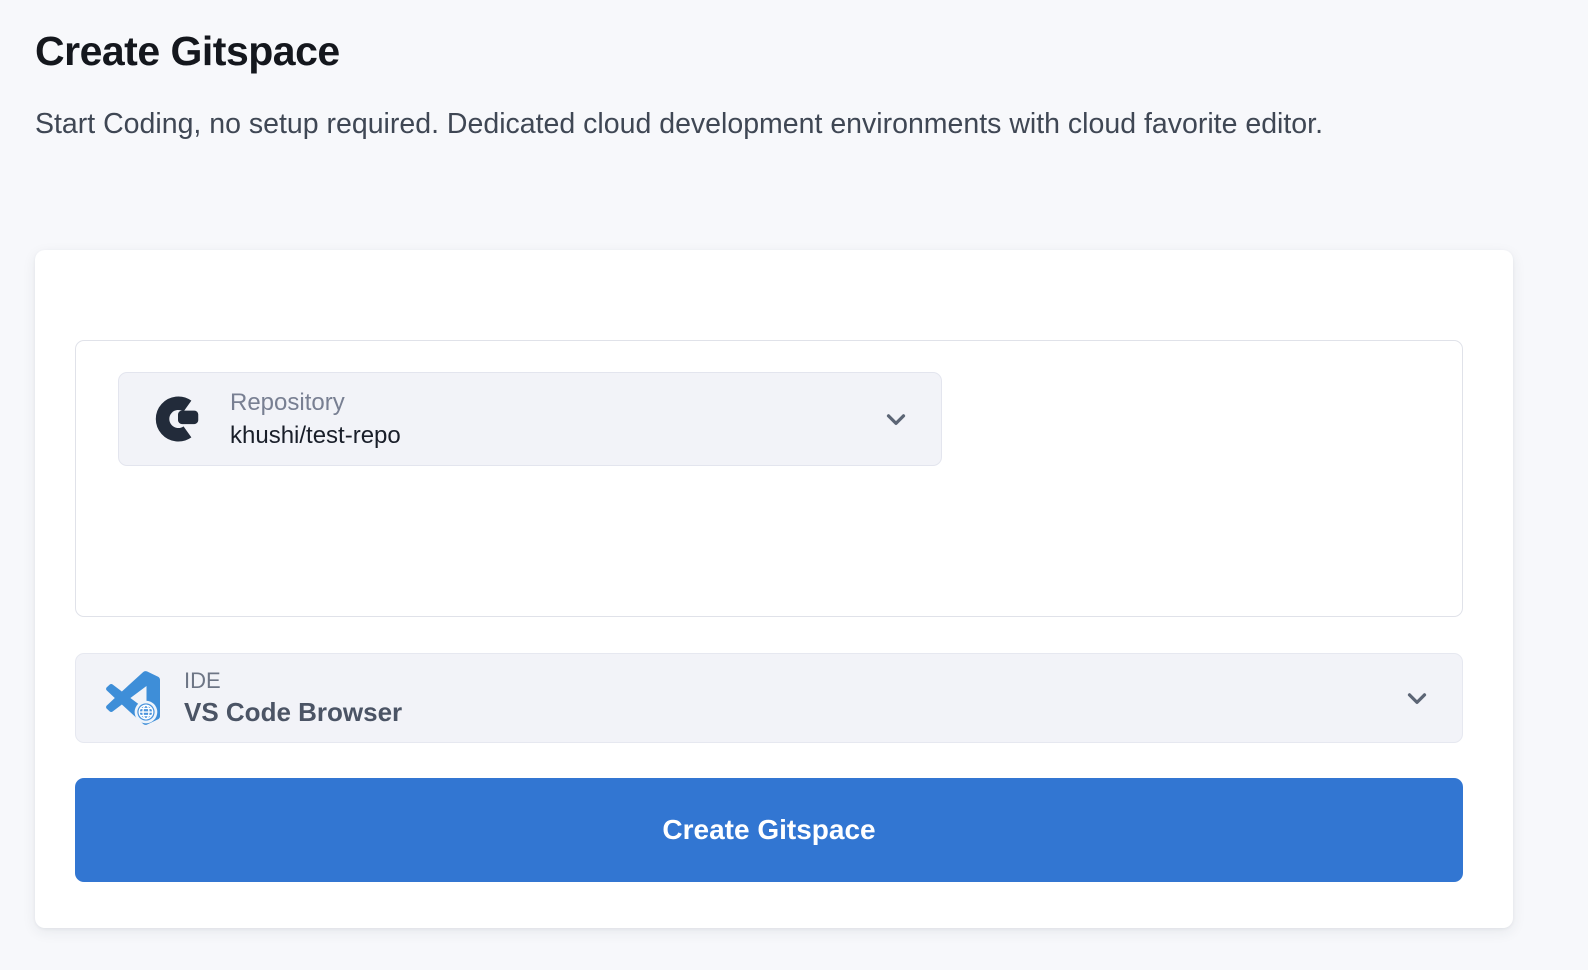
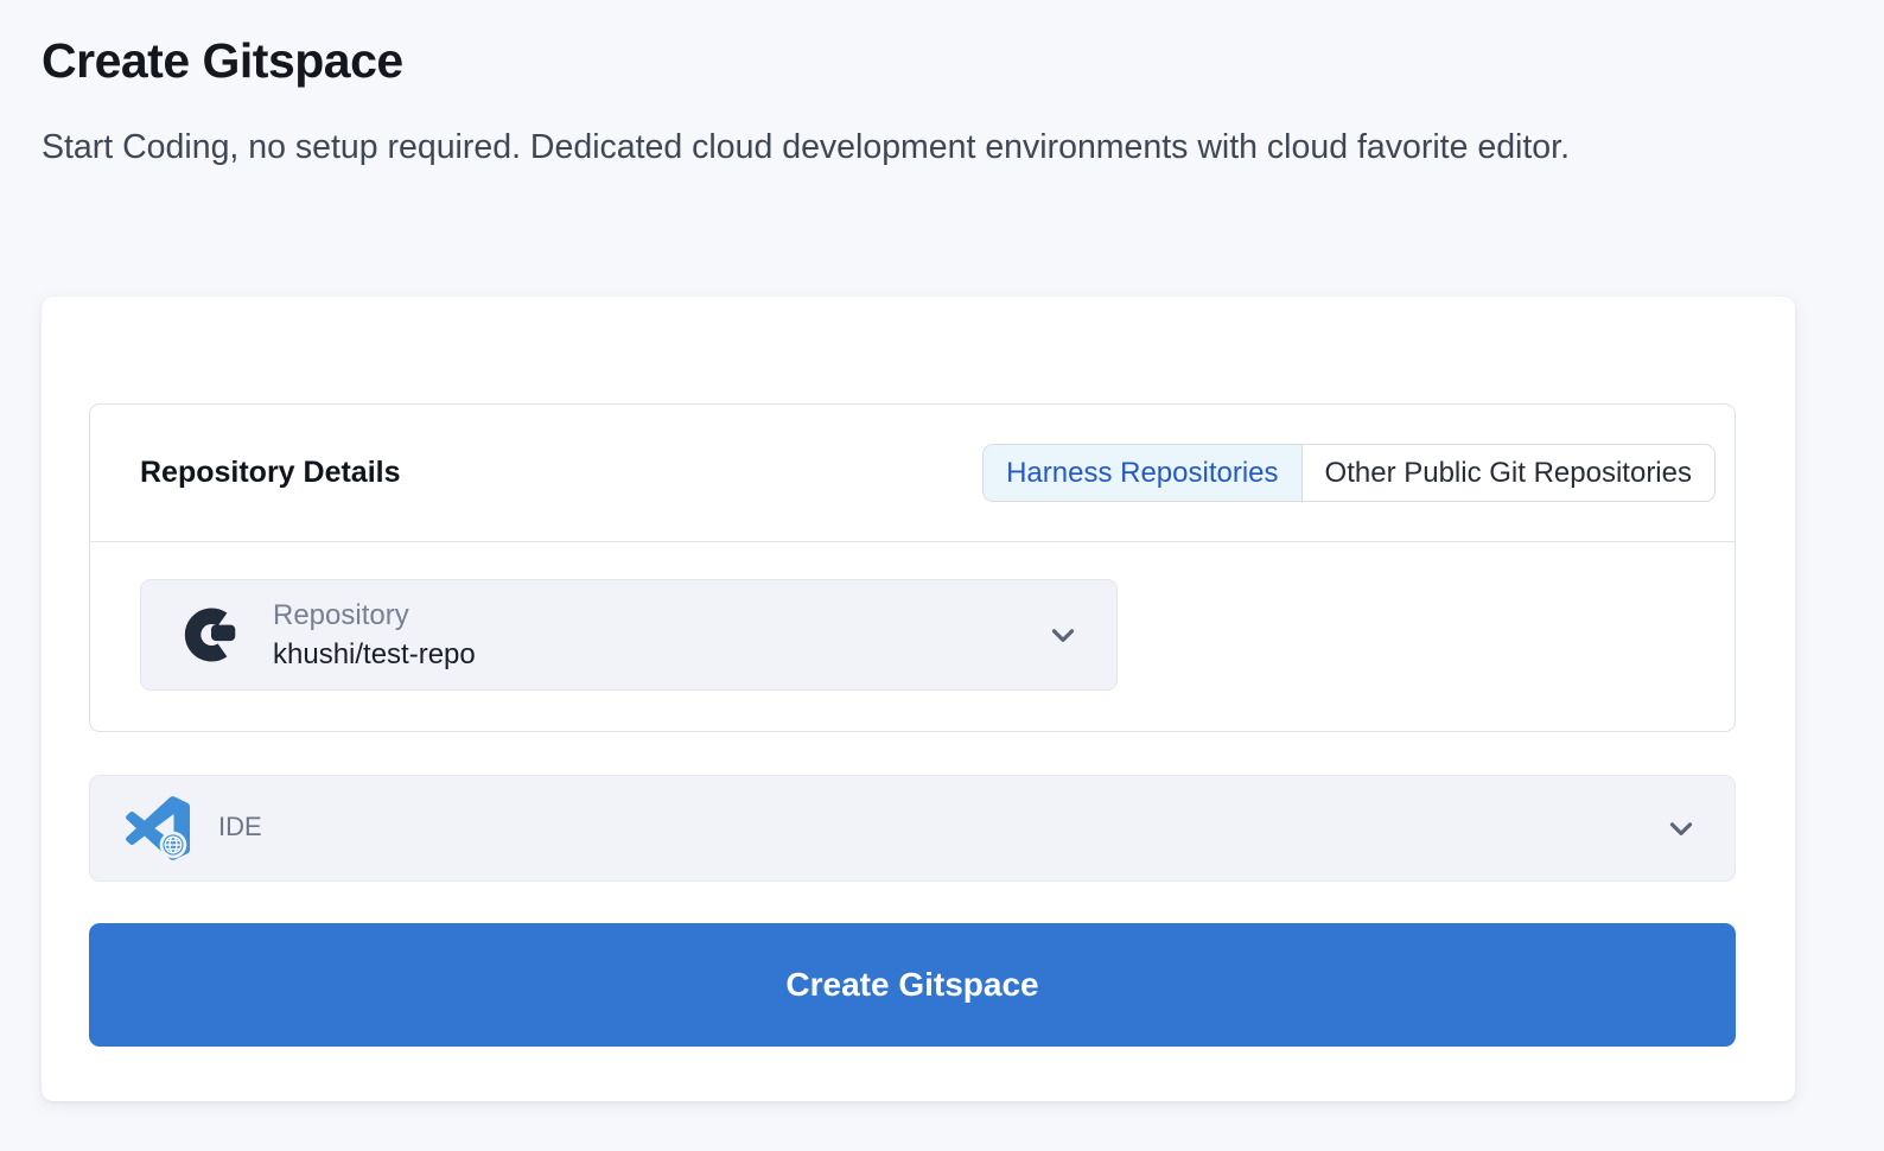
  Create Gitspace
  Start Coding, no setup required. Dedicated cloud development environments with cloud favorite editor.
+ Repository Details
+ Harness Repositories
+ Other Public Git Repositories
  Repository
  khushi/test-repo
  IDE
- VS Code Browser
  Create Gitspace
